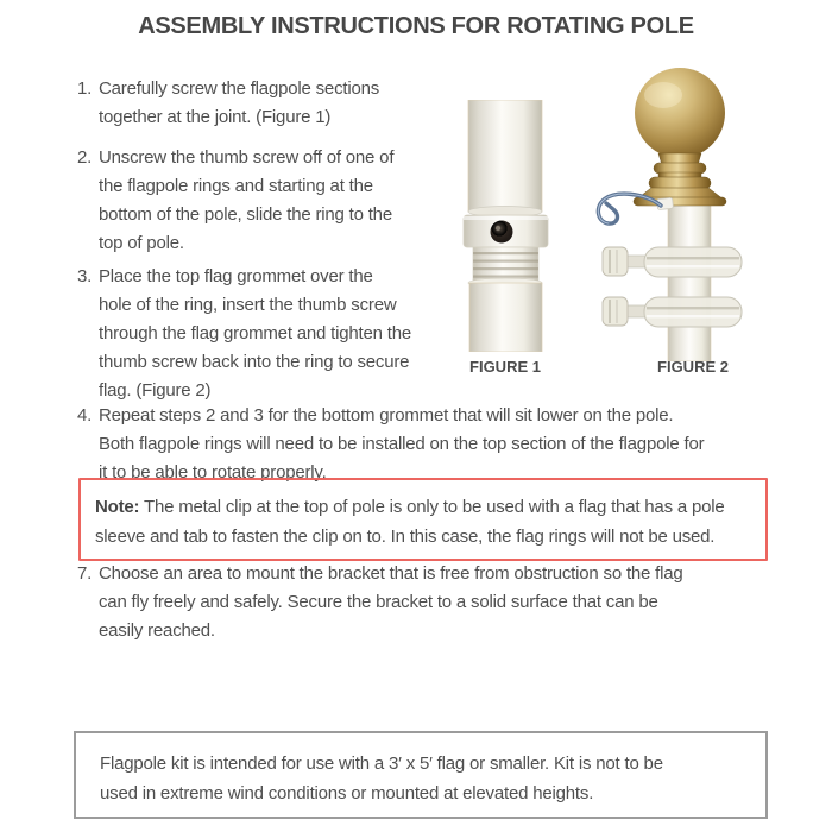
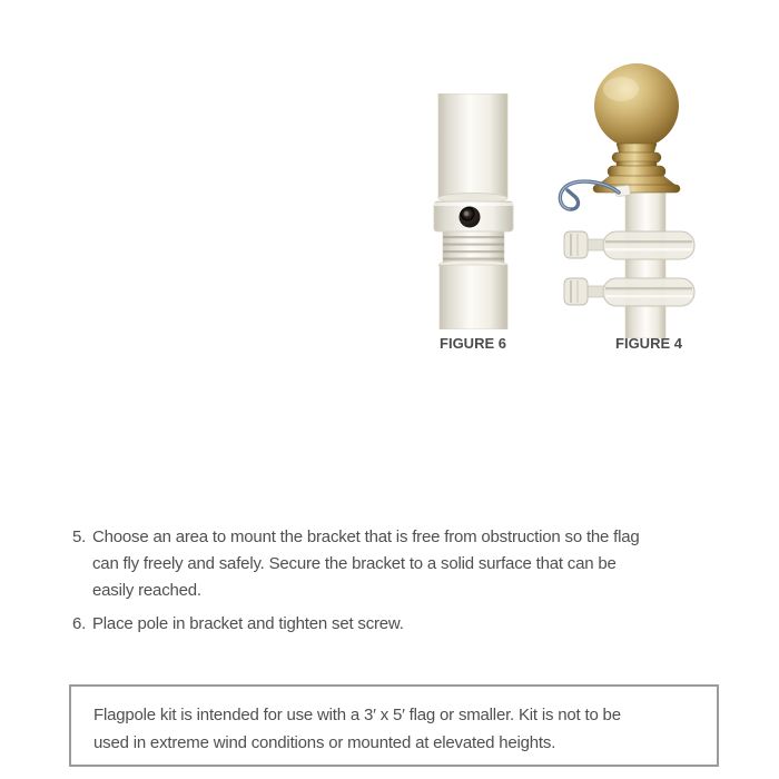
- ASSEMBLY INSTRUCTIONS FOR ROTATING POLE
- 1.
- Carefully screw the flagpole sections
- together at the joint. (Figure 1)
- 2.
- Unscrew the thumb screw off of one of
- the flagpole rings and starting at the
- bottom of the pole, slide the ring to the
- top of pole.
- 3.
- Place the top flag grommet over the
- hole of the ring, insert the thumb screw
- through the flag grommet and tighten the
- thumb screw back into the ring to secure
- flag. (Figure 2)
- FIGURE 1
+ FIGURE 6
- FIGURE 2
+ FIGURE 4
- 4.
- Repeat steps 2 and 3 for the bottom grommet that will sit lower on the pole.
- Both flagpole rings will need to be installed on the top section of the flagpole for
- it to be able to rotate properly.
- Note: The metal clip at the top of pole is only to be used with a flag that has a pole
- sleeve and tab to fasten the clip on to. In this case, the flag rings will not be used.
- 7.
+ 5.
  Choose an area to mount the bracket that is free from obstruction so the flag
  can fly freely and safely. Secure the bracket to a solid surface that can be
  easily reached.
+ 6.
+ Place pole in bracket and tighten set screw.
  Flagpole kit is intended for use with a 3′ x 5′ flag or smaller. Kit is not to be
  used in extreme wind conditions or mounted at elevated heights.
